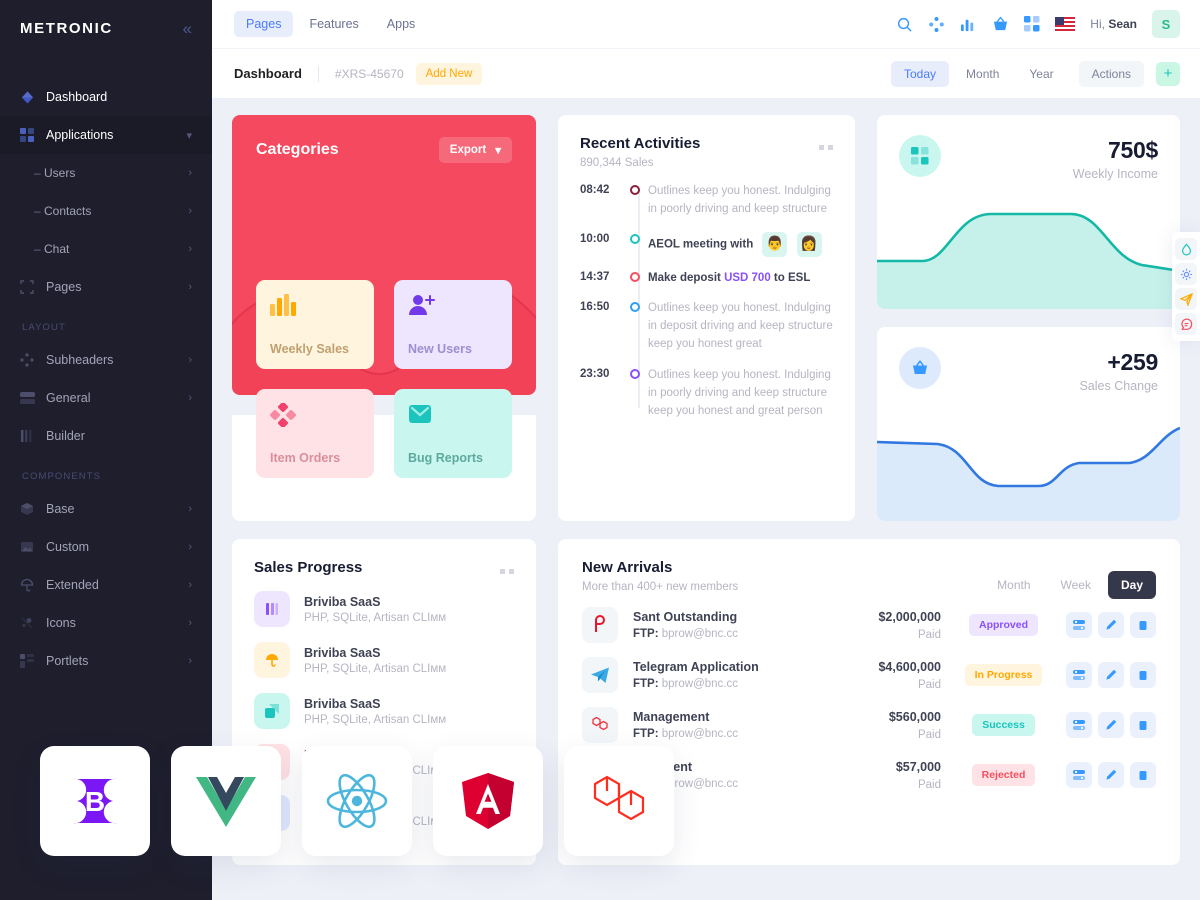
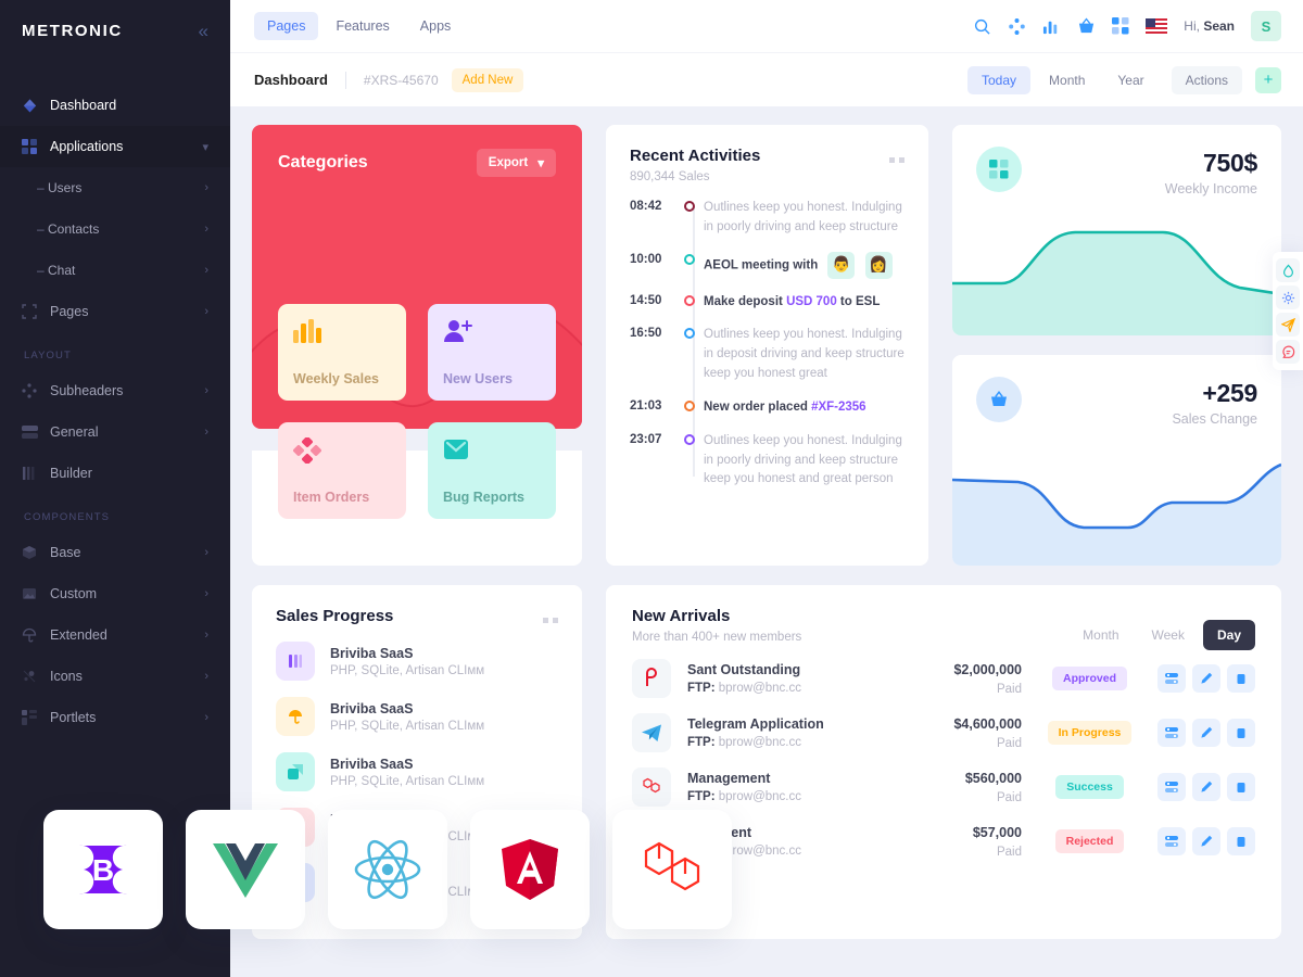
  METRONIC
  «
  Dashboard
  Applications
  ▾
  –
  Users
  ›
  –
  Contacts
  ›
  –
  Chat
  ›
  Pages
  ›
  LAYOUT
  Subheaders
  ›
  General
  ›
  Builder
  COMPONENTS
  Base
  ›
  Custom
  ›
  Extended
  ›
  Icons
  ›
  Portlets
  ›
  Pages
  Features
  Apps
  Hi, Sean
  S
  Dashboard
  #XRS-45670
  Add New
  Today
  Month
  Year
  Actions
  +
  Categories
  Export
  ▾
  Weekly Sales
  New Users
  Item Orders
  Bug Reports
  Recent Activities
  890,344 Sales
  08:42
  Outlines keep you honest. Indulging in poorly driving and keep structure
  10:00
  AEOL meeting with 👨 👩
- 14:37
+ 14:50
  Make deposit USD 700 to ESL
  16:50
  Outlines keep you honest. Indulging in deposit driving and keep structure keep you honest great
+ 21:03
+ New order placed #XF-2356
- 23:30
+ 23:07
  Outlines keep you honest. Indulging in poorly driving and keep structure keep you honest and great person
  750$
  Weekly Income
  +259
  Sales Change
  Sales Progress
  Briviba SaaS
  PHP, SQLite, Artisan CLIмм
  Briviba SaaS
  PHP, SQLite, Artisan CLIмм
  Briviba SaaS
  PHP, SQLite, Artisan CLIмм
  New Arrivals
  More than 400+ new members
  Month
  Week
  Day
  Sant Outstanding
  FTP: bprow@bnc.cc
  $2,000,000
  Paid
  Approved
  Telegram Application
  FTP: bprow@bnc.cc
  $4,600,000
  Paid
  In Progress
  Management
  FTP: bprow@bnc.cc
  $560,000
  Paid
  Success
  $57,000
  Paid
  Rejected
  B
